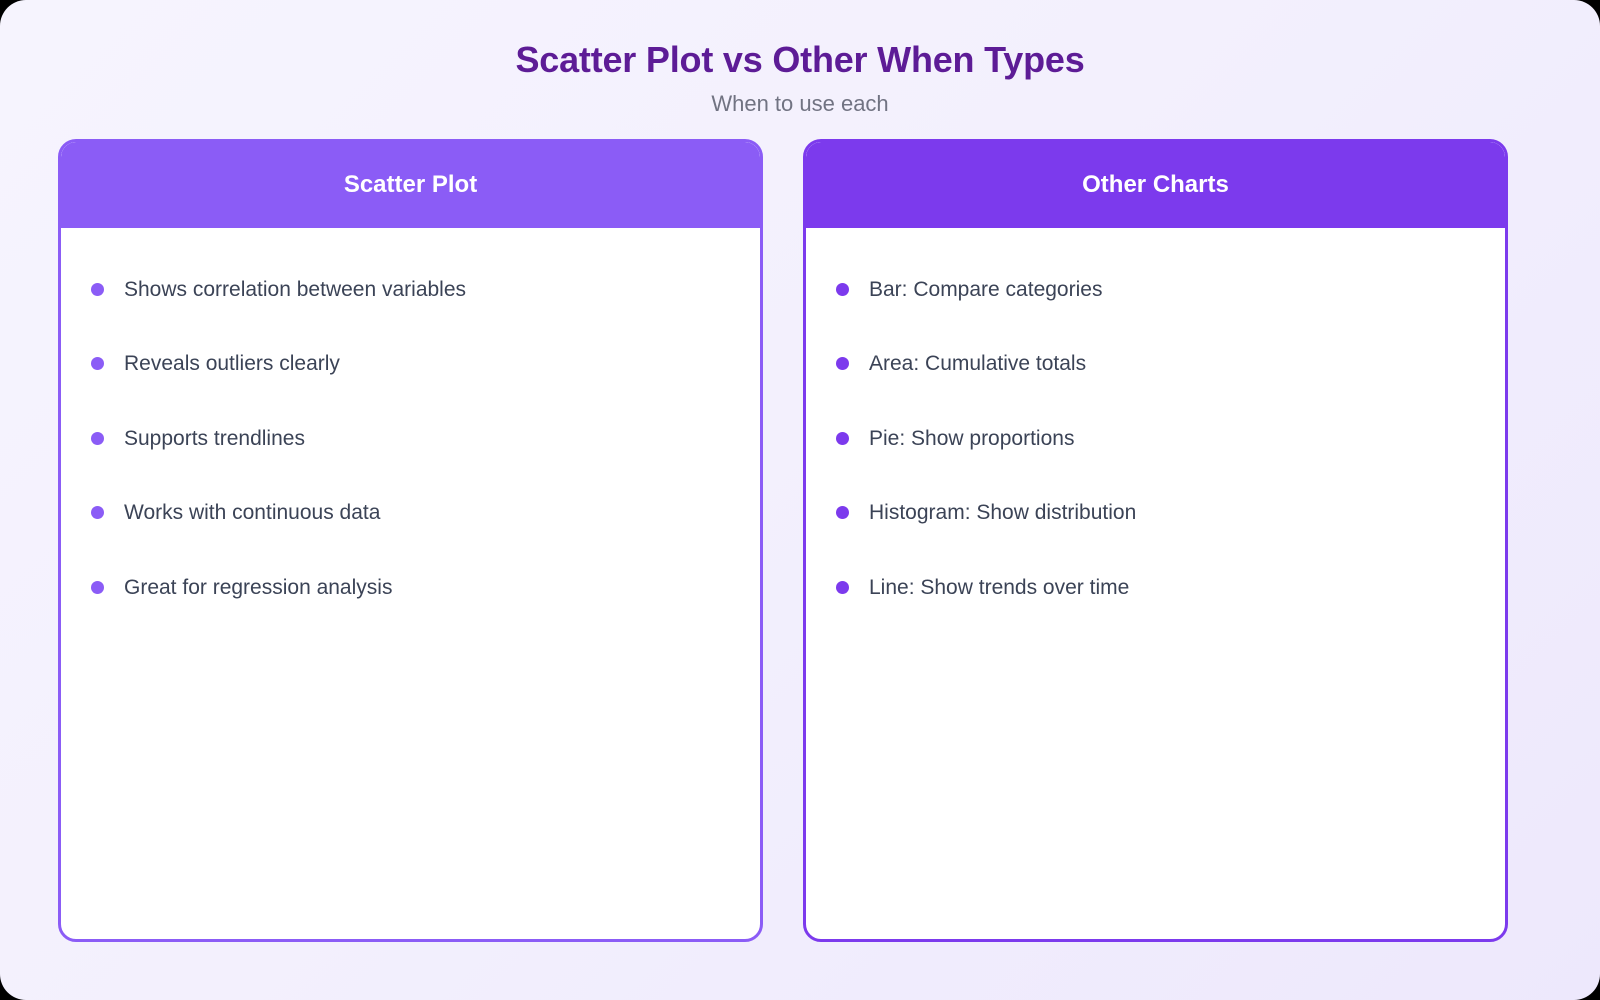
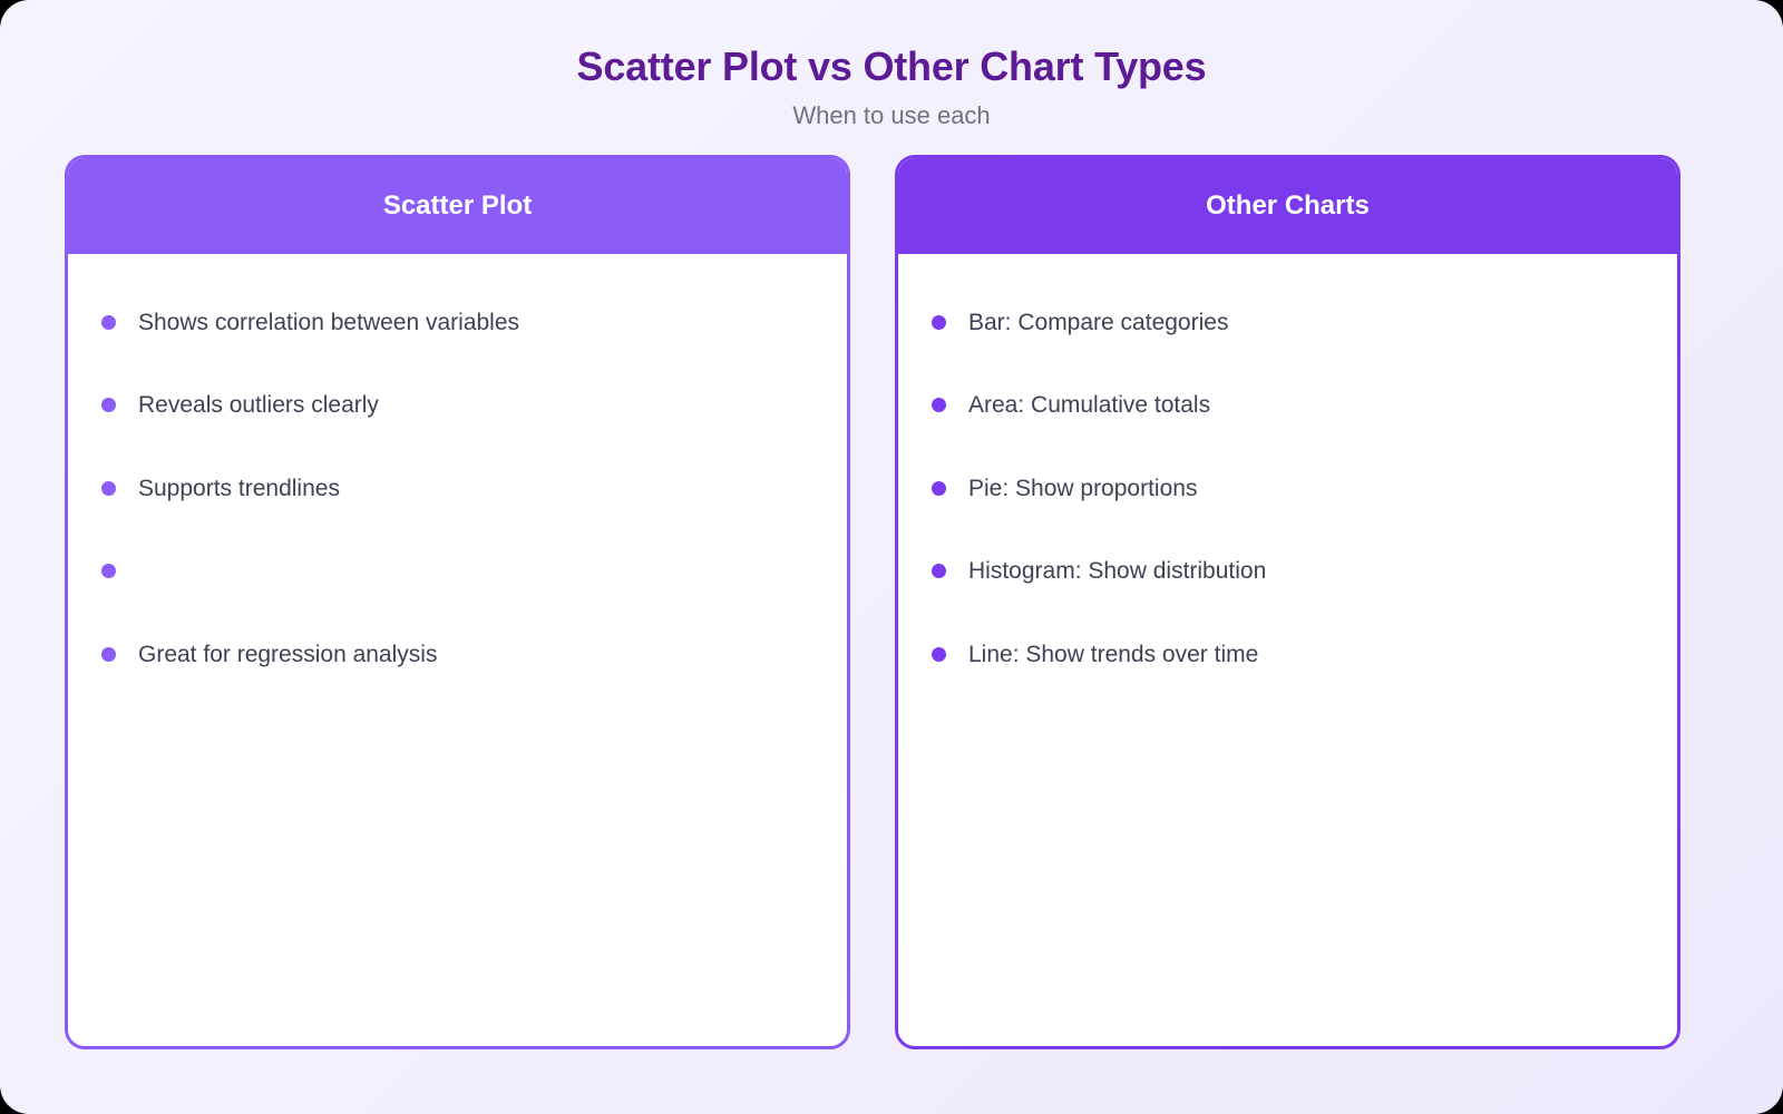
- Scatter Plot vs Other When Types
+ Scatter Plot vs Other Chart Types
  When to use each
  Scatter Plot
  Shows correlation between variables
  Reveals outliers clearly
  Supports trendlines
- Works with continuous data
  Great for regression analysis
  Other Charts
  Bar: Compare categories
  Area: Cumulative totals
  Pie: Show proportions
  Histogram: Show distribution
  Line: Show trends over time
